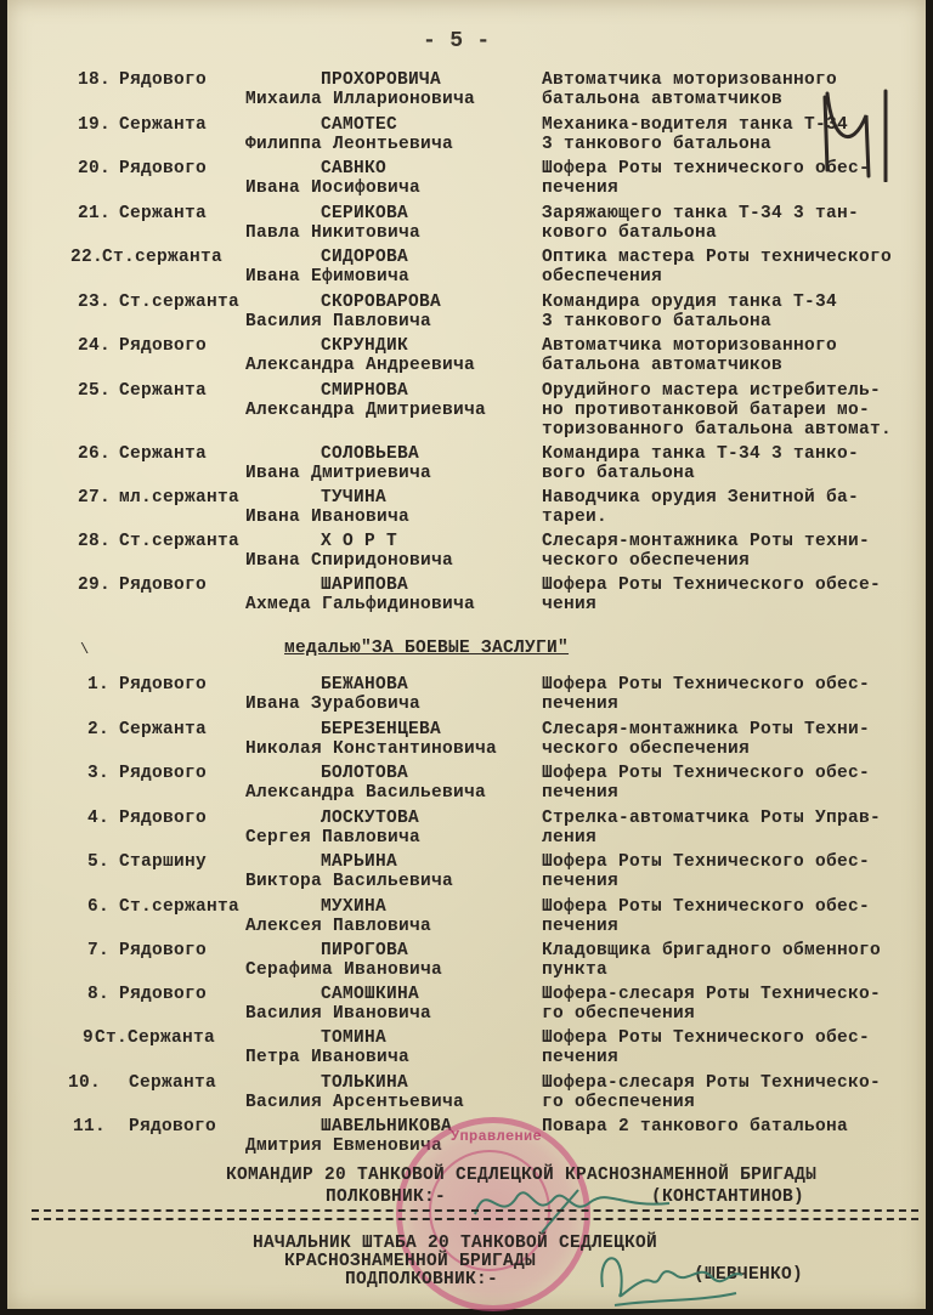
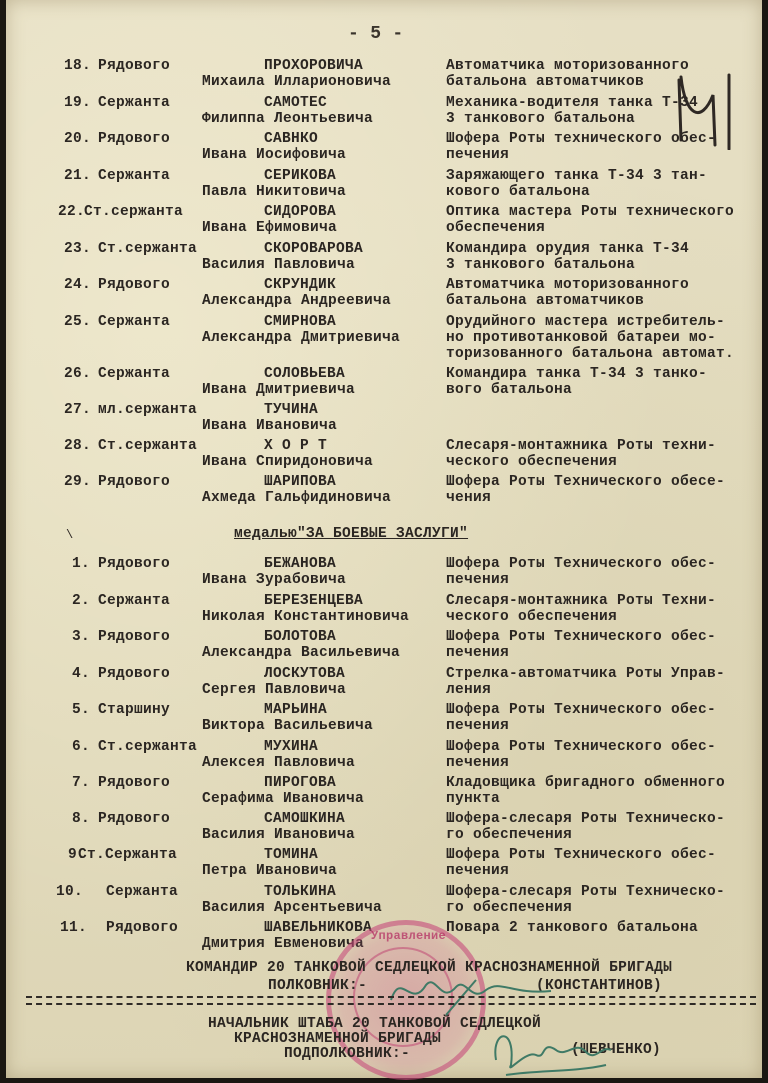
  - 5 -
  18.
  Рядового
  ПРОХОРОВИЧА
  Михаила Илларионовича
  Автоматчика моторизованного
  батальона автоматчиков
  19.
  Сержанта
  САМОТЕС
  Филиппа Леонтьевича
  Механика-водителя танка Т-34
  3 танкового батальона
  20.
  Рядового
  САВНКО
  Ивана Иосифовича
  Шофера Роты технического обес-
  печения
  21.
  Сержанта
  СЕРИКОВА
  Павла Никитовича
  Заряжающего танка Т-34 3 тан-
  кового батальона
  22.
  Ст.сержанта
  СИДОРОВА
  Ивана Ефимовича
  Оптика мастера Роты технического
  обеспечения
  23.
  Ст.сержанта
  СКОРОВАРОВА
  Василия Павловича
  Командира орудия танка Т-34
  3 танкового батальона
  24.
  Рядового
  СКРУНДИК
  Александра Андреевича
  Автоматчика моторизованного
  батальона автоматчиков
  25.
  Сержанта
  СМИРНОВА
  Александра Дмитриевича
  Орудийного мастера истребитель-
  но противотанковой батареи мо-
  торизованного батальона автомат.
  26.
  Сержанта
  СОЛОВЬЕВА
  Ивана Дмитриевича
  Командира танка Т-34 3 танко-
  вого батальона
  27.
  мл.сержанта
  ТУЧИНА
  Ивана Ивановича
- Наводчика орудия Зенитной ба-
- тареи.
  28.
  Ст.сержанта
  Х О Р Т
  Ивана Спиридоновича
  Слесаря-монтажника Роты техни-
  ческого обеспечения
  29.
  Рядового
  ШАРИПОВА
  Ахмеда Гальфидиновича
  Шофера Роты Технического обесе-
  чения
  \
  медалью"ЗА БОЕВЫЕ ЗАСЛУГИ"
  1.
  Рядового
  БЕЖАНОВА
  Ивана Зурабовича
  Шофера Роты Технического обес-
  печения
  2.
  Сержанта
  БЕРЕЗЕНЦЕВА
  Николая Константиновича
  Слесаря-монтажника Роты Техни-
  ческого обеспечения
  3.
  Рядового
  БОЛОТОВА
  Александра Васильевича
  Шофера Роты Технического обес-
  печения
  4.
  Рядового
  ЛОСКУТОВА
  Сергея Павловича
  Стрелка-автоматчика Роты Управ-
  ления
  5.
  Старшину
  МАРЬИНА
  Виктора Васильевича
  Шофера Роты Технического обес-
  печения
  6.
  Ст.сержанта
  МУХИНА
  Алексея Павловича
  Шофера Роты Технического обес-
  печения
  7.
  Рядового
  ПИРОГОВА
  Серафима Ивановича
  Кладовщика бригадного обменного
  пункта
  8.
  Рядового
  САМОШКИНА
  Василия Ивановича
  Шофера-слесаря Роты Техническо-
  го обеспечения
  9.
  Ст.Сержанта
  ТОМИНА
  Петра Ивановича
  Шофера Роты Технического обес-
  печения
  10.
  Сержанта
  ТОЛЬКИНА
  Василия Арсентьевича
  Шофера-слесаря Роты Техническо-
  го обеспечения
  11.
  Рядового
  ШАВЕЛЬНИКОВА
  Дмитрия Евменови
  Повара 2 танкового батальона
  Управление
  КОМАНДИР 20 ТАНКОВОЙ СЕДЛЕЦКОЙ КРАСНОЗНАМЕННОЙ БРИГАДЫ
  ПОЛКОВНИК:-
  (КОНСТАНТИНОВ)
  НАЧАЛЬНИК ШТАБА 20 ТАНКОВОЙ СЕДЛЕЦКОЙ
  КРАСНОЗНАМЕННОЙ БРИГАДЫ
  ПОДПОЛКОВНИК:-
  (ЕЧЕНКО)
